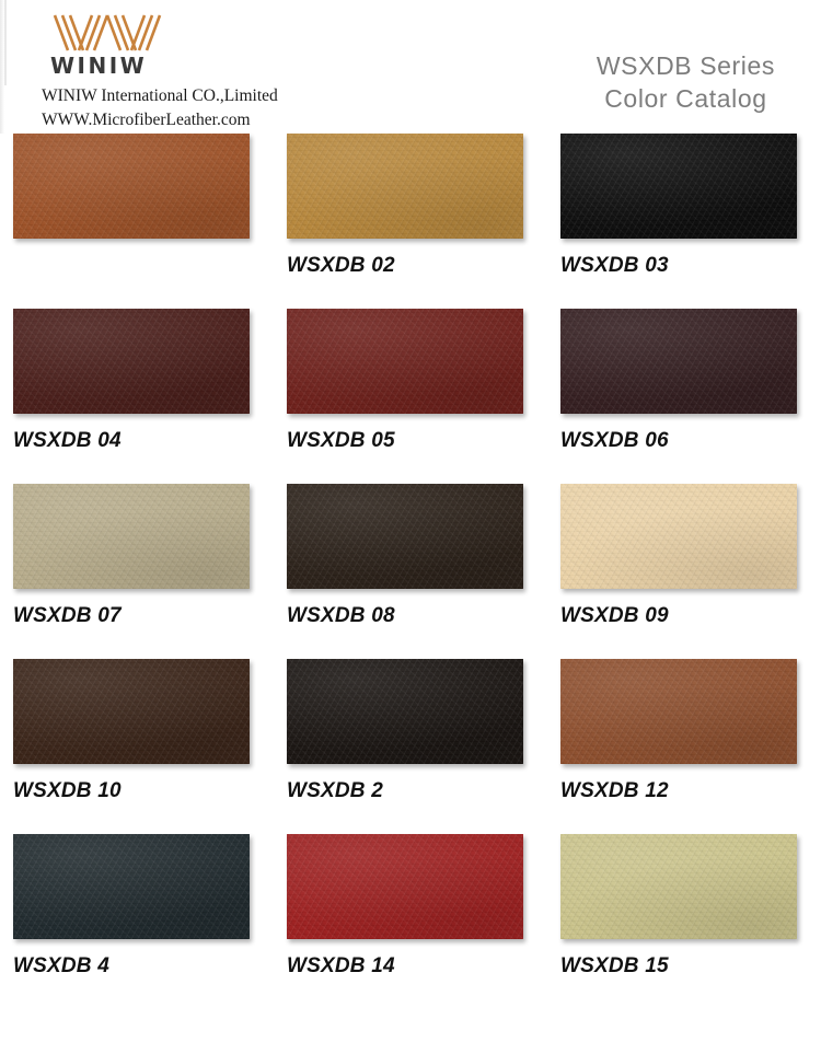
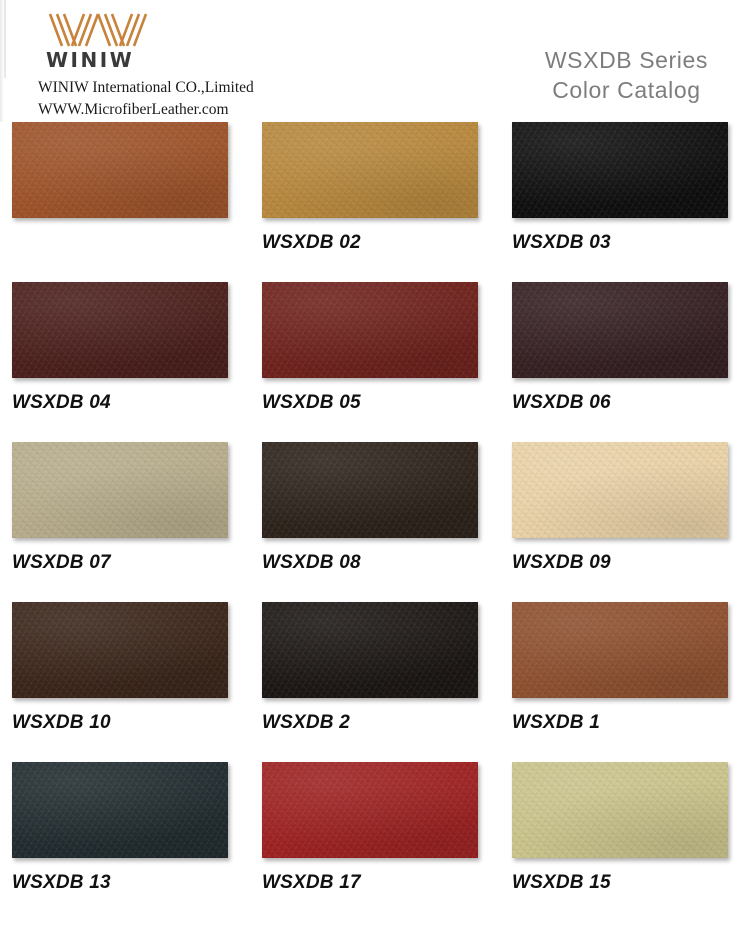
  WINIW
  WINIW International CO.,Limited
  WWW.MicrofiberLeather.com
  WSXDB Series
  Color Catalog
  WSXDB 02
  WSXDB 03
  WSXDB 04
  WSXDB 05
  WSXDB 06
  WSXDB 07
  WSXDB 08
  WSXDB 09
  WSXDB 10
  WSXDB 2
- WSXDB 12
+ WSXDB 1
- WSXDB 4
+ WSXDB 13
- WSXDB 14
+ WSXDB 17
  WSXDB 15
